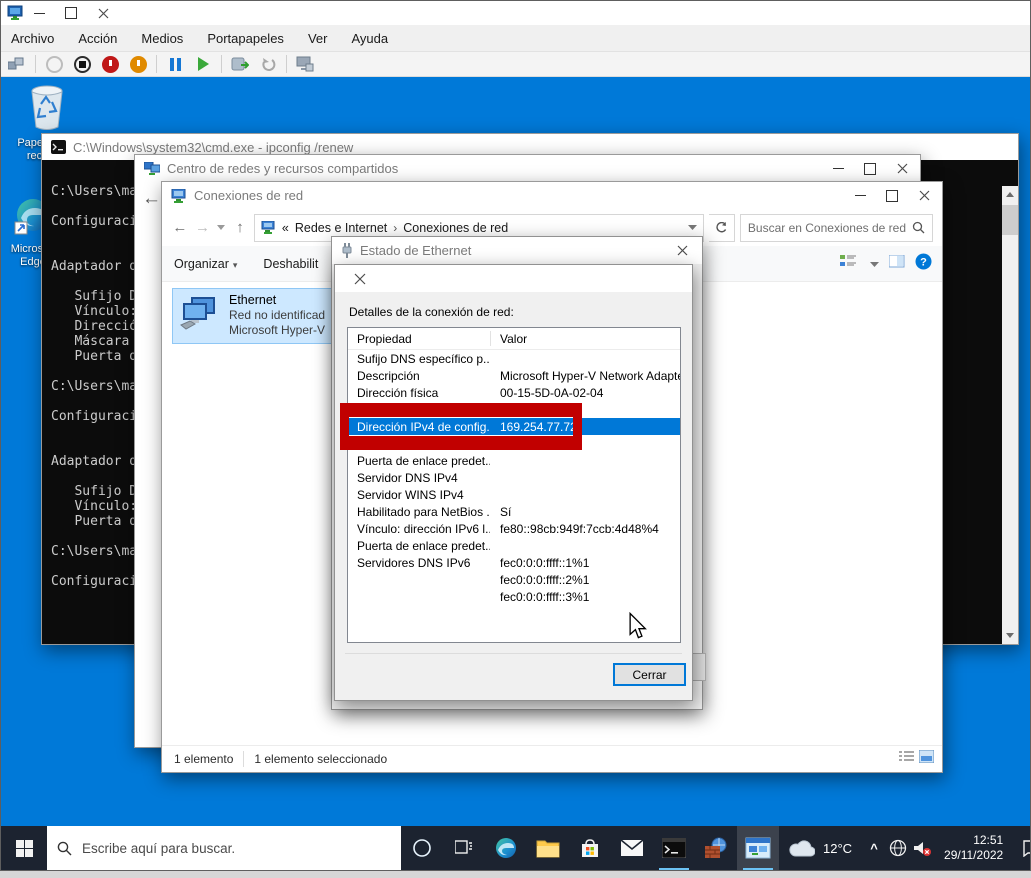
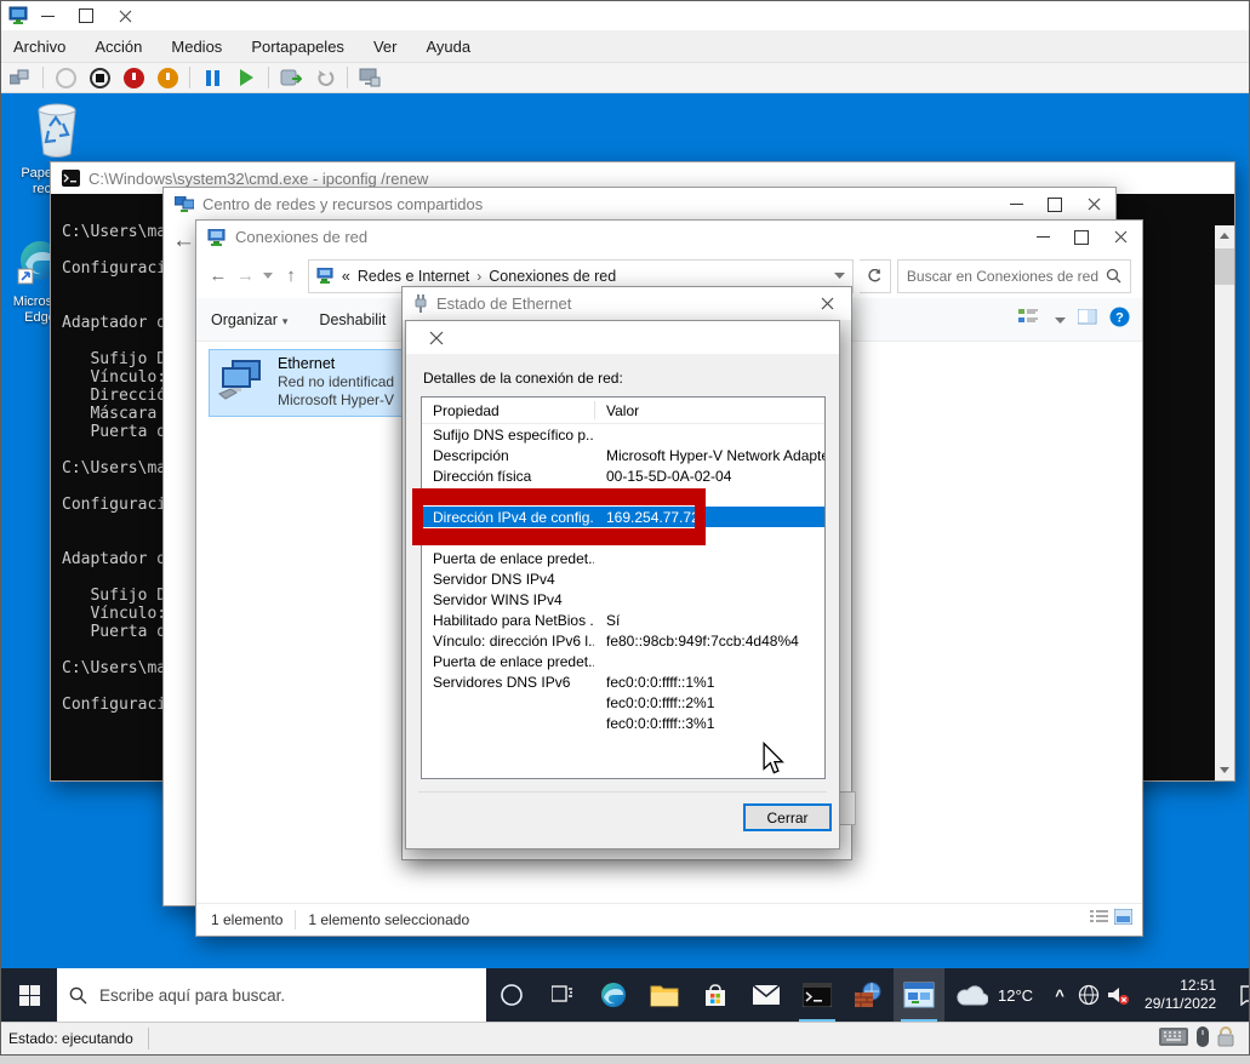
  Archivo
  Acción
  Medios
  Portapapeles
  Ver
  Ayuda
  C:\Windows\system32\cmd.exe - ipconfig /renew
  C:\Users\m
  Configurac
  Adaptador
  Sufijo
  Vínculo
  Direcci
  Máscara
  Puerta
  C:\Users\m
  Configurac
  Adaptador
  Sufijo
  Vínculo
  Puerta
  C:\Users\m
  Configurac
  Centro de redes y recursos compartidos
  ←
  Conexiones de red
  ←
  →
  ↑
  «
  Redes e Internet
  ›
  Conexiones de red
  Buscar en Conexiones de red
  Organizar ▾
  Deshabilit
  ?
  Ethernet
  Red no identificad
  Microsoft Hyper-V
  1 elemento
  1 elemento seleccionado
  Estado de Ethernet
  Detalles de la conexión de red:
  Propiedad
  Valor
  Sufijo DNS específico p..
  Descripción
  Microsoft Hyper-V Network Adapt
  Dirección física
  00-15-5D-0A-02-04
  Habilitado para DHCP
  Sí
  Dirección IPv4 de config.
  169.254.77.72
  Máscara de subred IPv4
  255.255.0.0
  Puerta de enlace predet.
  Servidor DNS IPv4
  Servidor WINS IPv4
  Habilitado para NetBios .
  Sí
  Vínculo: dirección IPv6 l.
  fe80::98cb:949f:7ccb:4d48%4
  Puerta de enlace predet.
  Servidores DNS IPv6
  fec0:0:0:ffff::1%1
  fec0:0:0:ffff::2%1
  fec0:0:0:ffff::3%1
  Cerrar
  Escribe aquí para buscar.
  12°C
  ^
  12:51
  29/11/2022
+ Estado: ejecutando
